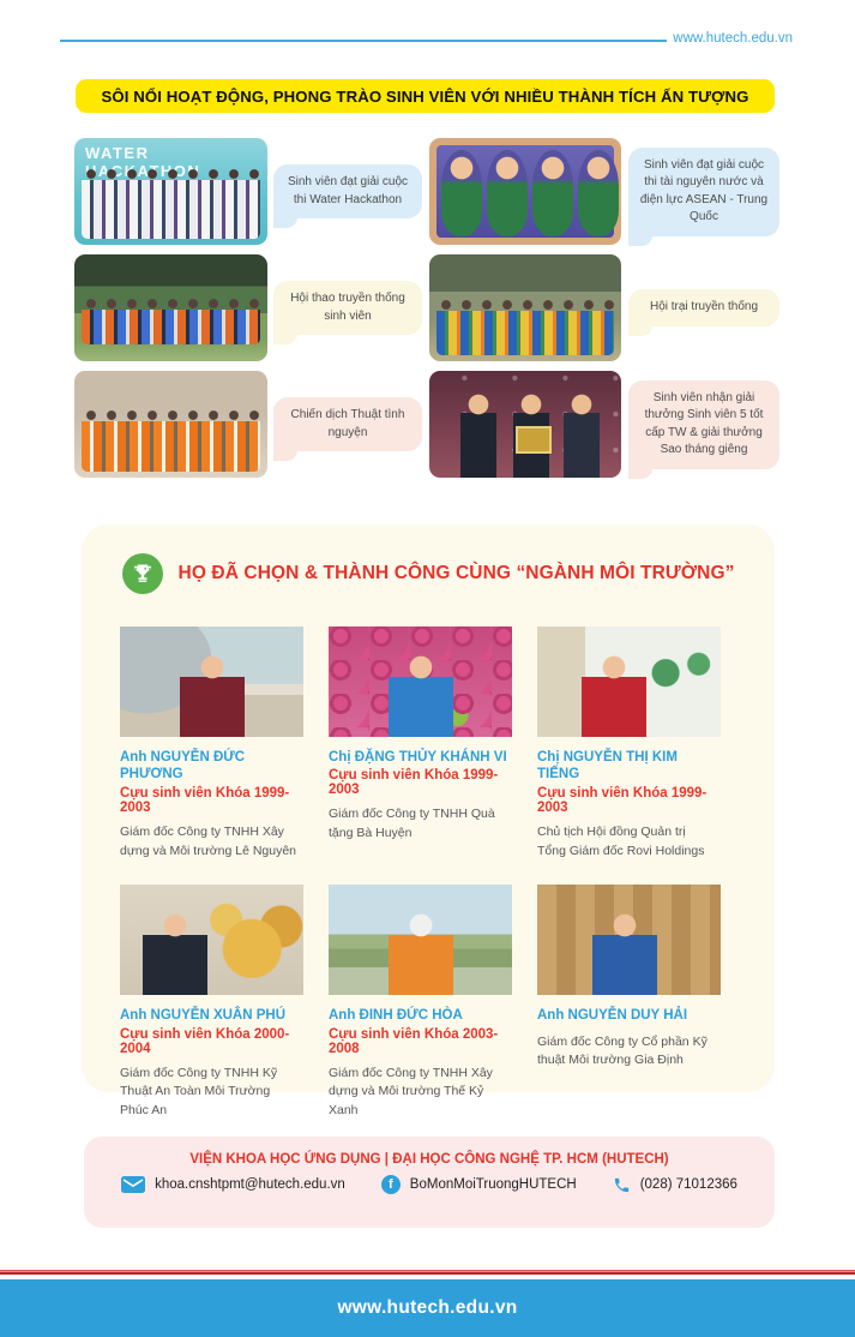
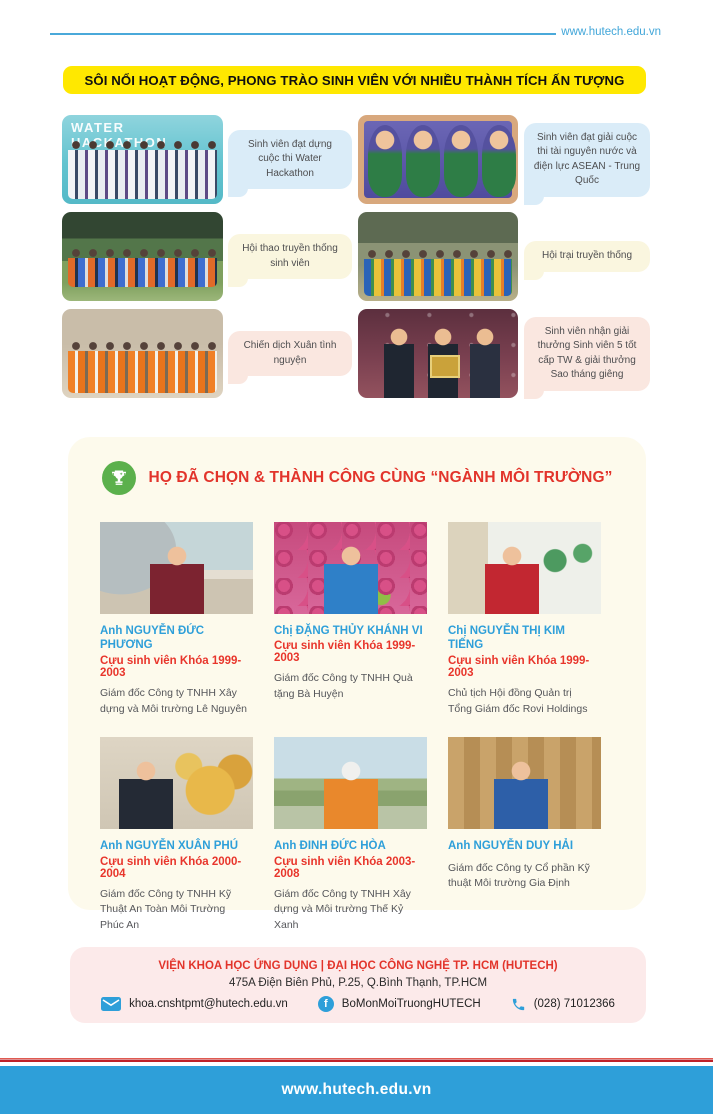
  www.hutech.edu.vn
  SÔI NỔI HOẠT ĐỘNG, PHONG TRÀO SINH VIÊN VỚI NHIỀU THÀNH TÍCH ẤN TƯỢNG
- Sinh viên đạt giải cuộc thi Water Hackathon
+ Sinh viên đạt dựng cuộc thi Water Hackathon
  Sinh viên đạt giải cuộc thi tài nguyên nước và điện lực ASEAN - Trung Quốc
  Hội thao truyền thống sinh viên
  Hội trại truyền thống
- Chiến dịch Thuật tình nguyện
+ Chiến dịch Xuân tình nguyện
  Sinh viên nhận giải thưởng Sinh viên 5 tốt cấp TW & giải thưởng Sao tháng giêng
  HỌ ĐÃ CHỌN & THÀNH CÔNG CÙNG “NGÀNH MÔI TRƯỜNG”
  Anh NGUYỄN ĐỨC PHƯƠNG
  Cựu sinh viên Khóa 1999-2003
  Giám đốc Công ty TNHH Xây dựng và Môi trường Lê Nguyên
  Chị ĐẶNG THỦY KHÁNH VI
  Cựu sinh viên Khóa 1999-2003
  Giám đốc Công ty TNHH Quà tặng Bà Huyện
  Chị NGUYỄN THỊ KIM TIẾNG
  Cựu sinh viên Khóa 1999-2003
  Chủ tịch Hội đồng Quản trị Tổng Giám đốc Rovi Holdings
  Anh NGUYỄN XUÂN PHÚ
  Cựu sinh viên Khóa 2000-2004
  Giám đốc Công ty TNHH Kỹ Thuật An Toàn Môi Trường Phúc An
  Anh ĐINH ĐỨC HÒA
  Cựu sinh viên Khóa 2003-2008
  Giám đốc Công ty TNHH Xây dựng và Môi trường Thế Kỷ Xanh
  Anh NGUYỄN DUY HẢI
  Giám đốc Công ty Cổ phần Kỹ thuật Môi trường Gia Định
  VIỆN KHOA HỌC ỨNG DỤNG | ĐẠI HỌC CÔNG NGHỆ TP. HCM (HUTECH)
+ 475A Điện Biên Phủ, P.25, Q.Bình Thạnh, TP.HCM
  khoa.cnshtpmt@hutech.edu.vn
  f
  BoMonMoiTruongHUTECH
  (028) 71012366
  www.hutech.edu.vn
